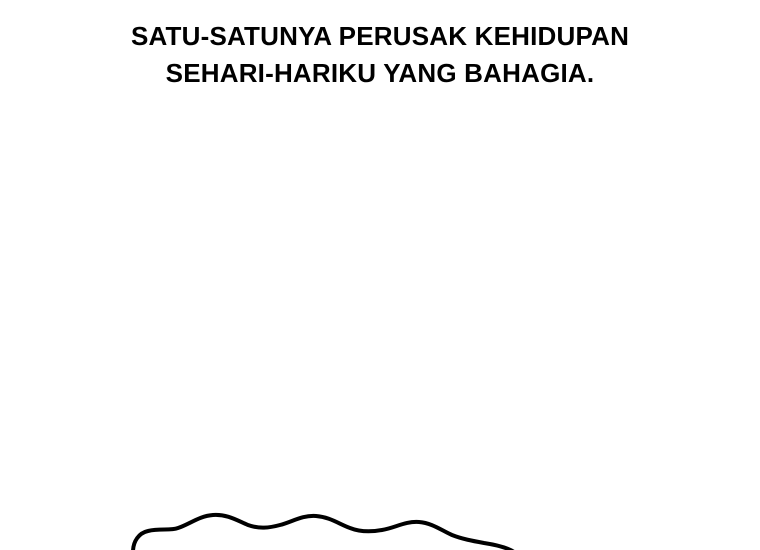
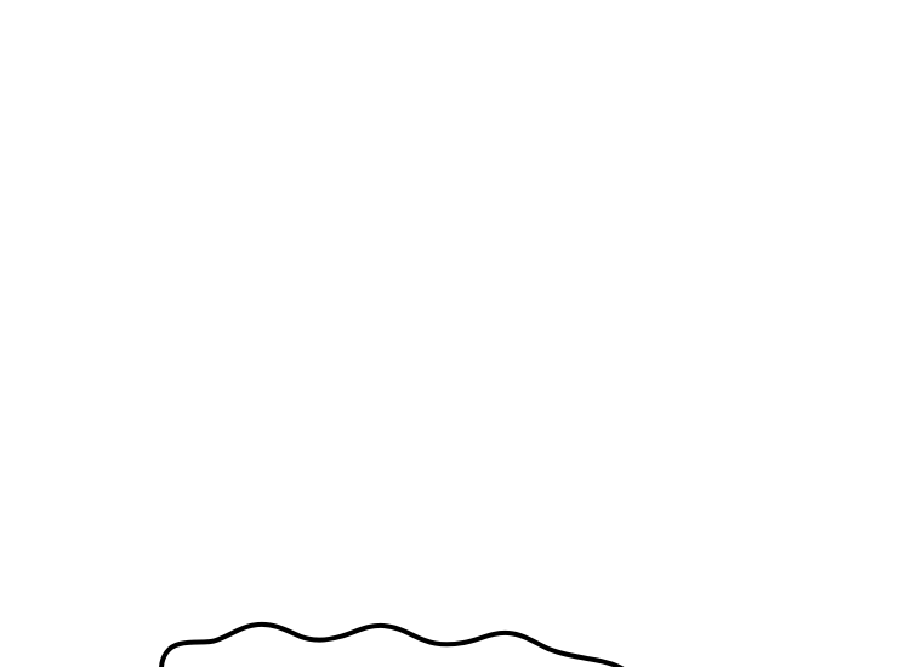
- SATU-SATUNYA PERUSAK KEHIDUPAN
- SEHARI-HARIKU YANG BAHAGIA.
